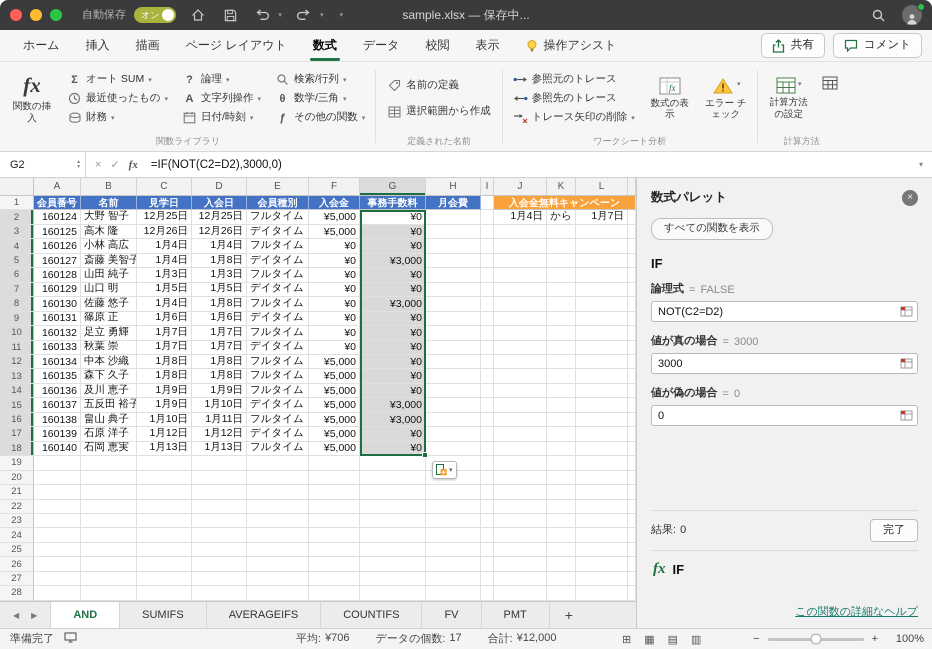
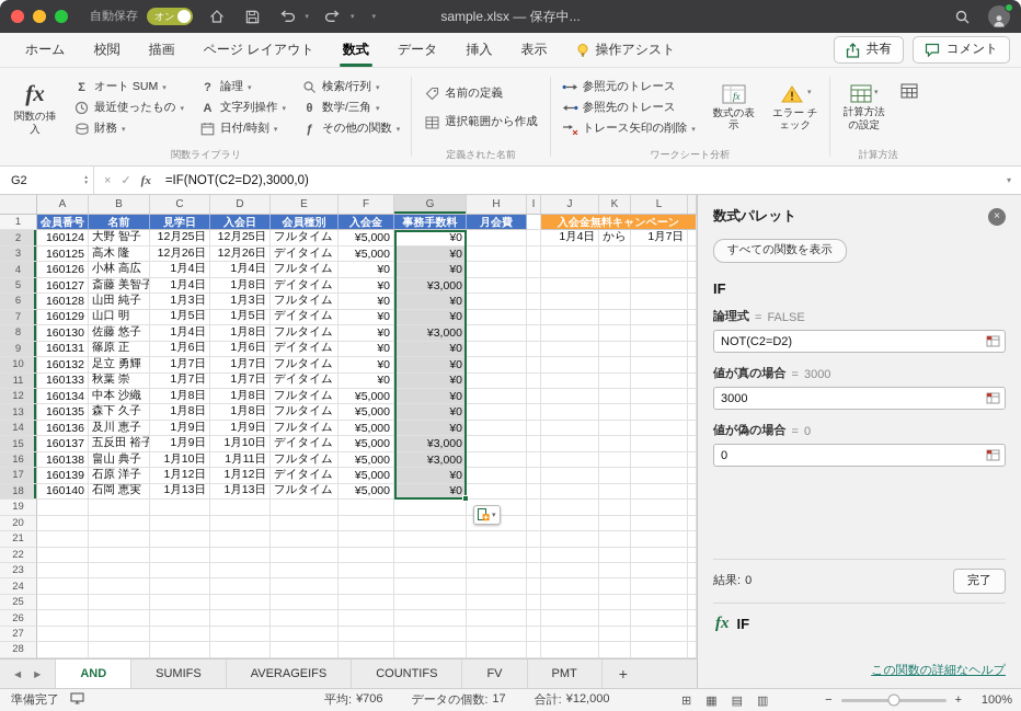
  自動保存
  オン
  sample.xlsx — 保存中...
  ホーム
- 挿入
+ 校閲
  描画
  ページ レイアウト
  数式
  データ
- 校閲
+ 挿入
  表示
  操作アシスト
  共有
  コメント
  fx
  関数の挿入
  Σ
  オート SUM
  最近使ったもの
  財務
  ?
  論理
  A
  文字列操作
  日付/時刻
  検索/行列
  θ
  数学/三角
  ƒ
  その他の関数
  関数ライブラリ
  名前の定義
  選択範囲から作成
  定義された名前
  参照元のトレース
  参照先のトレース
  トレース矢印の削除
  fx
  数式の表示
  エラー チェック
  ワークシート分析
  計算方法 の設定
  計算方法
  G2
  ×
  ✓
  fx
  =IF(NOT(C2=D2),3000,0)
  ▾
  A
  B
  C
  D
  E
  F
  G
  H
  I
  J
  K
  L
  1
  会員番号
  名前
  見学日
  入会日
  会員種別
  入会金
  事務手数料
  月会費
  入会金無料キャンペーン
  2
  160124
  大野 智子
  12月25日
  12月25日
  フルタイム
  ¥5,000
  ¥0
  1月4日
  から
  1月7日
  3
  160125
  高木 隆
  12月26日
  12月26日
  デイタイム
  ¥5,000
  ¥0
  4
  160126
  小林 高広
  1月4日
  1月4日
  フルタイム
  ¥0
  ¥0
  5
  160127
  斎藤 美智子
  1月4日
  1月8日
  デイタイム
  ¥0
  ¥3,000
  6
  160128
  山田 純子
  1月3日
  1月3日
  フルタイム
  ¥0
  ¥0
  7
  160129
  山口 明
  1月5日
  1月5日
  デイタイム
  ¥0
  ¥0
  8
  160130
  佐藤 悠子
  1月4日
  1月8日
  フルタイム
  ¥0
  ¥3,000
  9
  160131
  篠原 正
  1月6日
  1月6日
  デイタイム
  ¥0
  ¥0
  10
  160132
  足立 勇輝
  1月7日
  1月7日
  フルタイム
  ¥0
  ¥0
  11
  160133
  秋葉 崇
  1月7日
  1月7日
  デイタイム
  ¥0
  ¥0
  12
  160134
  中本 沙織
  1月8日
  1月8日
  フルタイム
  ¥5,000
  ¥0
  13
  160135
  森下 久子
  1月8日
  1月8日
  フルタイム
  ¥5,000
  ¥0
  14
  160136
  及川 恵子
  1月9日
  1月9日
  フルタイム
  ¥5,000
  ¥0
  15
  160137
  五反田 裕子
  1月9日
  1月10日
  デイタイム
  ¥5,000
  ¥3,000
  16
  160138
  畠山 典子
  1月10日
  1月11日
  フルタイム
  ¥5,000
  ¥3,000
  17
  160139
  石原 洋子
  1月12日
  1月12日
  デイタイム
  ¥5,000
  ¥0
  18
  160140
  石岡 恵実
  1月13日
  1月13日
  フルタイム
  ¥5,000
  ¥0
  19
  20
  21
  22
  23
  24
  25
  26
  27
  28
  ◀
  ▶
  AND
  SUMIFS
  AVERAGEIFS
  COUNTIFS
  FV
  PMT
  +
  数式パレット
  ×
  すべての関数を表示
  IF
  論理式
  =
  FALSE
  NOT(C2=D2)
  値が真の場合
  =
  3000
  3000
  値が偽の場合
  =
  0
  0
  結果:
  0
  完了
  fx
  IF
  この関数の詳細なヘルプ
  準備完了
  平均:
  ¥706
  データの個数:
  17
  合計:
  ¥12,000
  ⊞
  ▦
  ▤
  ▥
  −
  +
  100%
